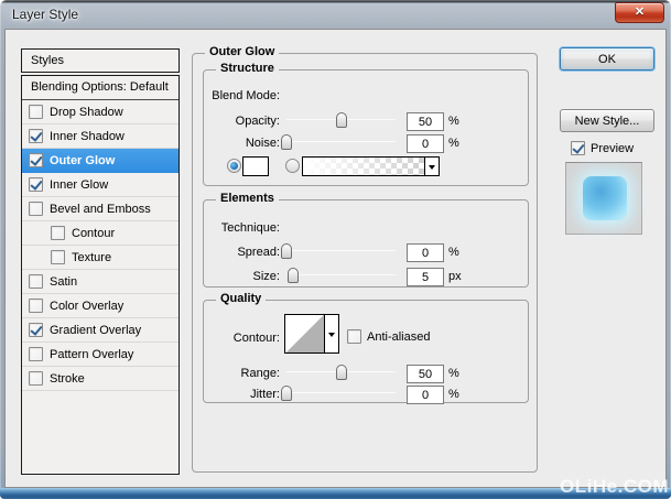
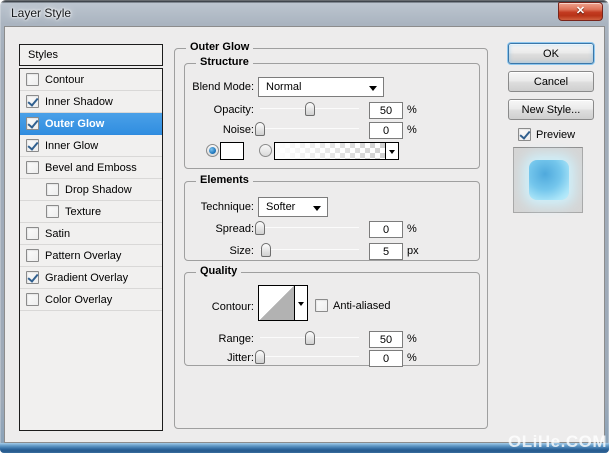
  Layer Style
  ✕
  Styles
- Blending Options: Default
- Drop Shadow
+ Contour
  Inner Shadow
  Outer Glow
  Inner Glow
  Bevel and Emboss
- Contour
+ Drop Shadow
  Texture
  Satin
- Color Overlay
+ Pattern Overlay
  Gradient Overlay
- Pattern Overlay
+ Color Overlay
- Stroke
  Outer Glow
  Structure
  Blend Mode:
+ Normal
  Opacity:
  50
  %
  Noise:
  0
  %
  Elements
  Technique:
+ Softer
  Spread:
  0
  %
  Size:
  5
  px
  Quality
  Contour:
  Anti-aliased
  Range:
  50
  %
  Jitter:
  0
  %
  OK
+ Cancel
  New Style...
  Preview
  OLiHe.COM
